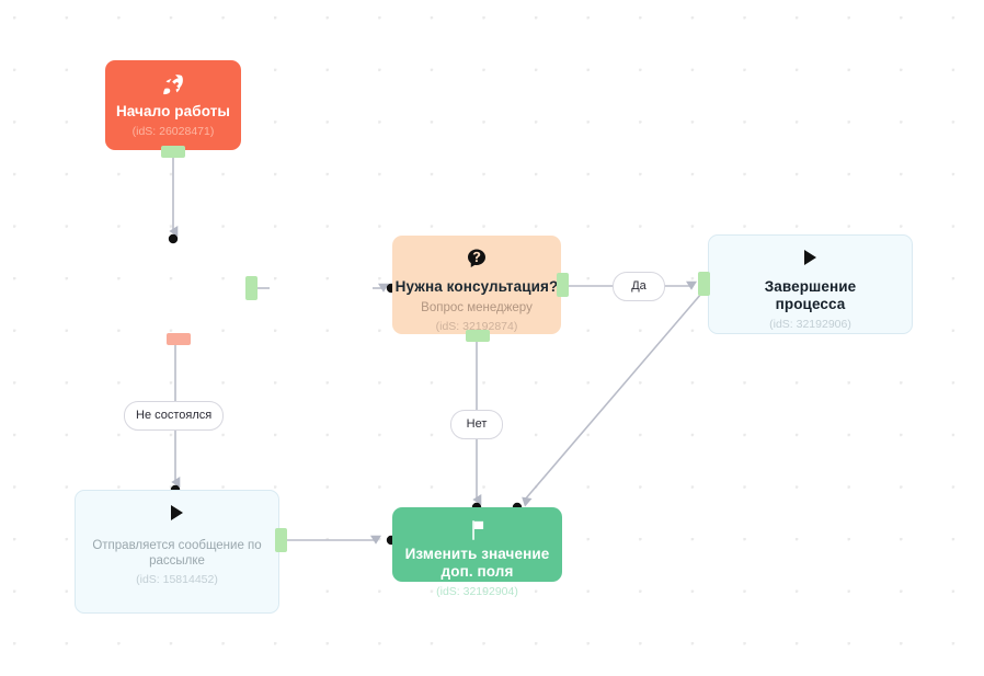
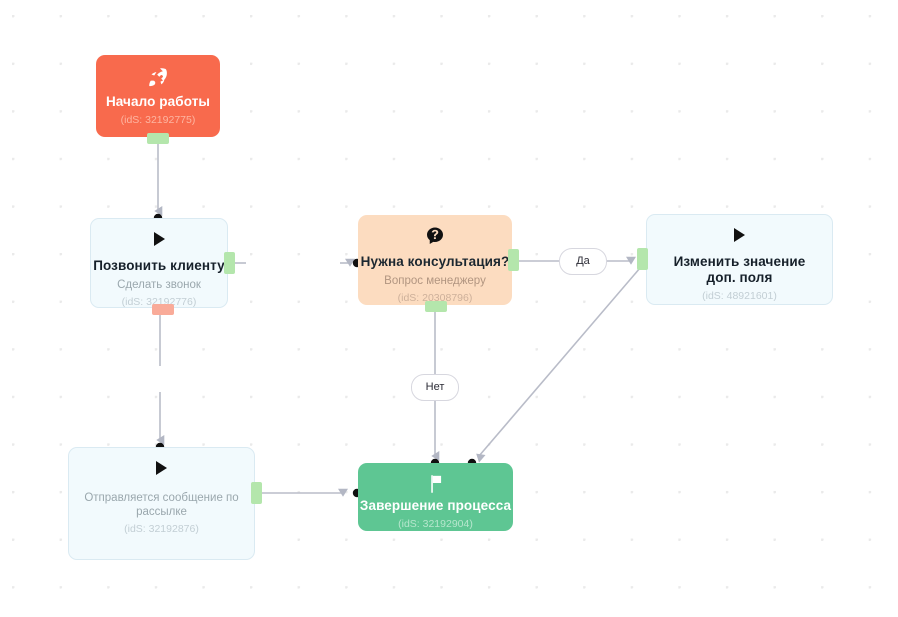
  Начало работы
- (idS: 26028471)
+ (idS: 32192775)
+ Позвонить клиенту
+ Сделать звонок
+ (idS: 32192776)
  Нужна консультация?
  Вопрос менеджеру
- (idS: 32192874)
+ (idS: 20308796)
- Завершение процесса
+ Изменить значение доп. поля
- (idS: 32192906)
+ (idS: 48921601)
  Отправляется сообщение по рассылке
- (idS: 15814452)
+ (idS: 32192876)
- Изменить значение доп. поля
+ Завершение процесса
  (idS: 32192904)
- Не состоялся
  Да
  Нет
